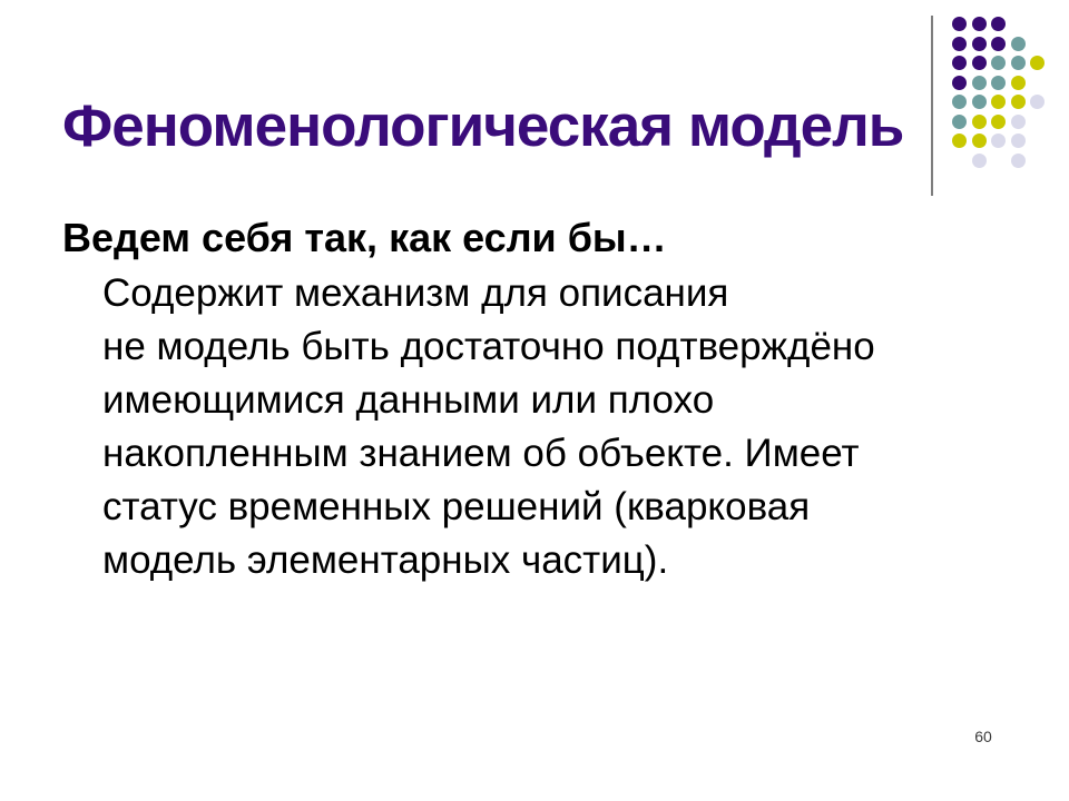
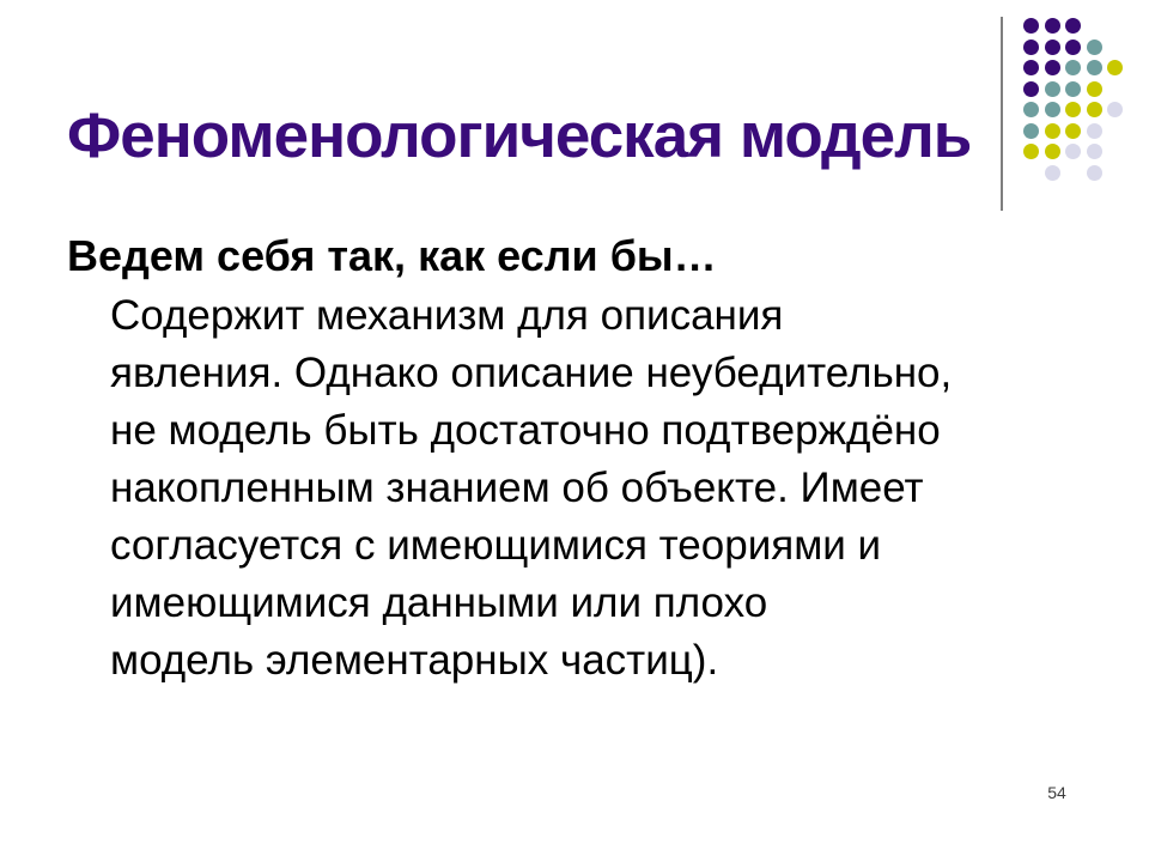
  Феноменологическая модель
  Ведем себя так, как если бы…
  Содержит механизм для описания
+ явления. Однако описание неубедительно,
  не модель быть достаточно подтверждёно
- имеющимися данными или плохо
+ накопленным знанием об объекте. Имеет
+ согласуется с имеющимися теориями и
- накопленным знанием об объекте. Имеет
+ имеющимися данными или плохо
- статус временных решений (кварковая
  модель элементарных частиц).
- 60
+ 54
